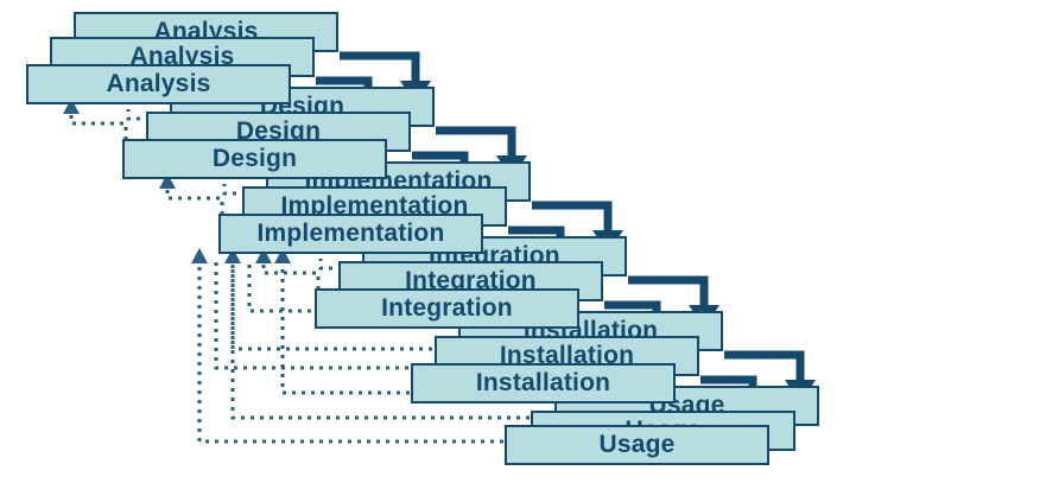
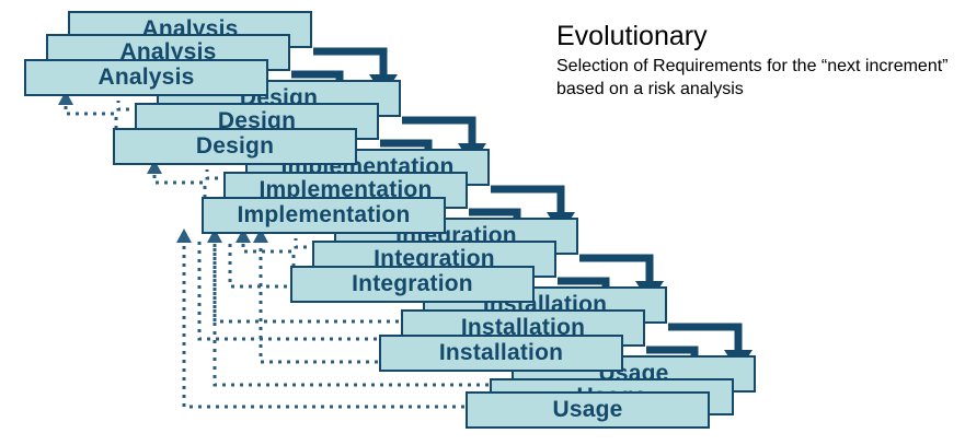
  Analysis
  Analysis
  Analysis
  Design
  Design
  Design
  Implementation
  Implementation
  Implementation
  Integration
  Integration
  Integration
  Installation
  Installation
  Installation
  Usage
  Usage
+ Evolutionary
+ Selection of Requirements for the “next increment” based on a risk analysis
